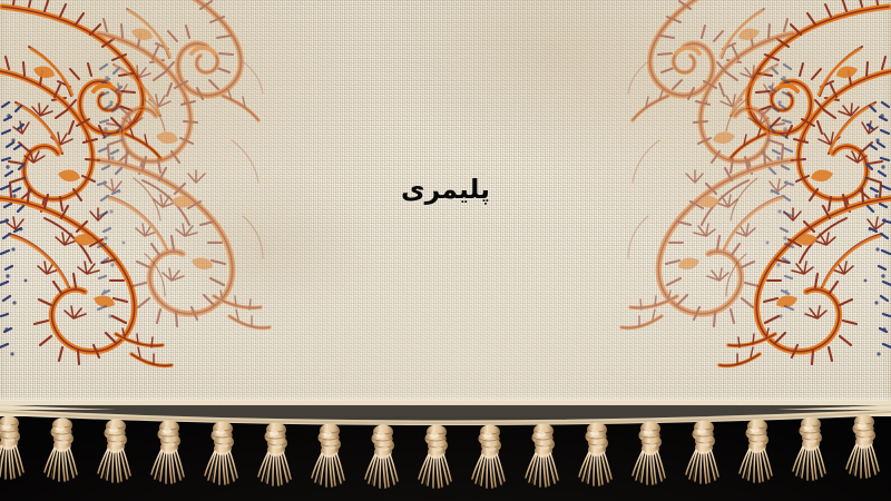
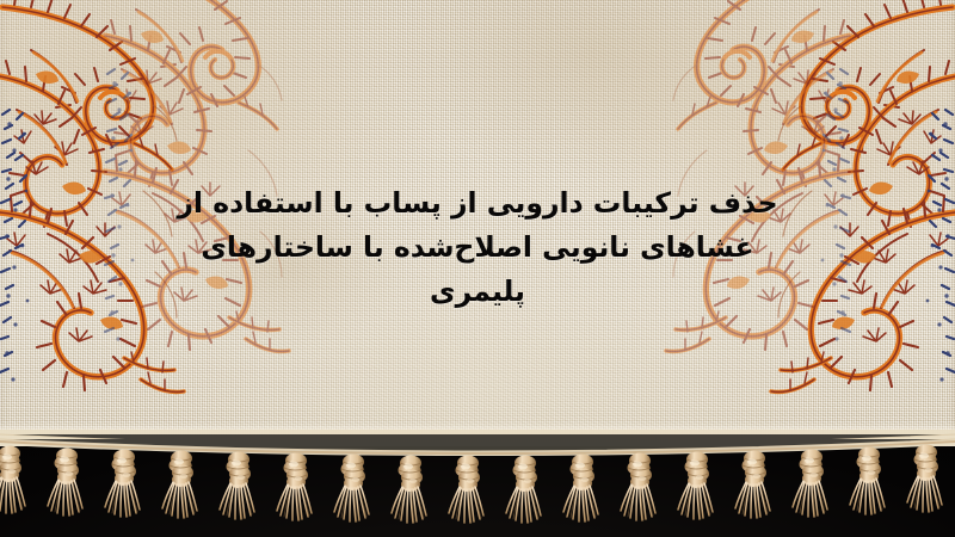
+ حذف ترکیبات دارویی از پساب با استفاده از
+ غشاهای نانویی اصلاح‌شده با ساختارهای
  پلیمری
